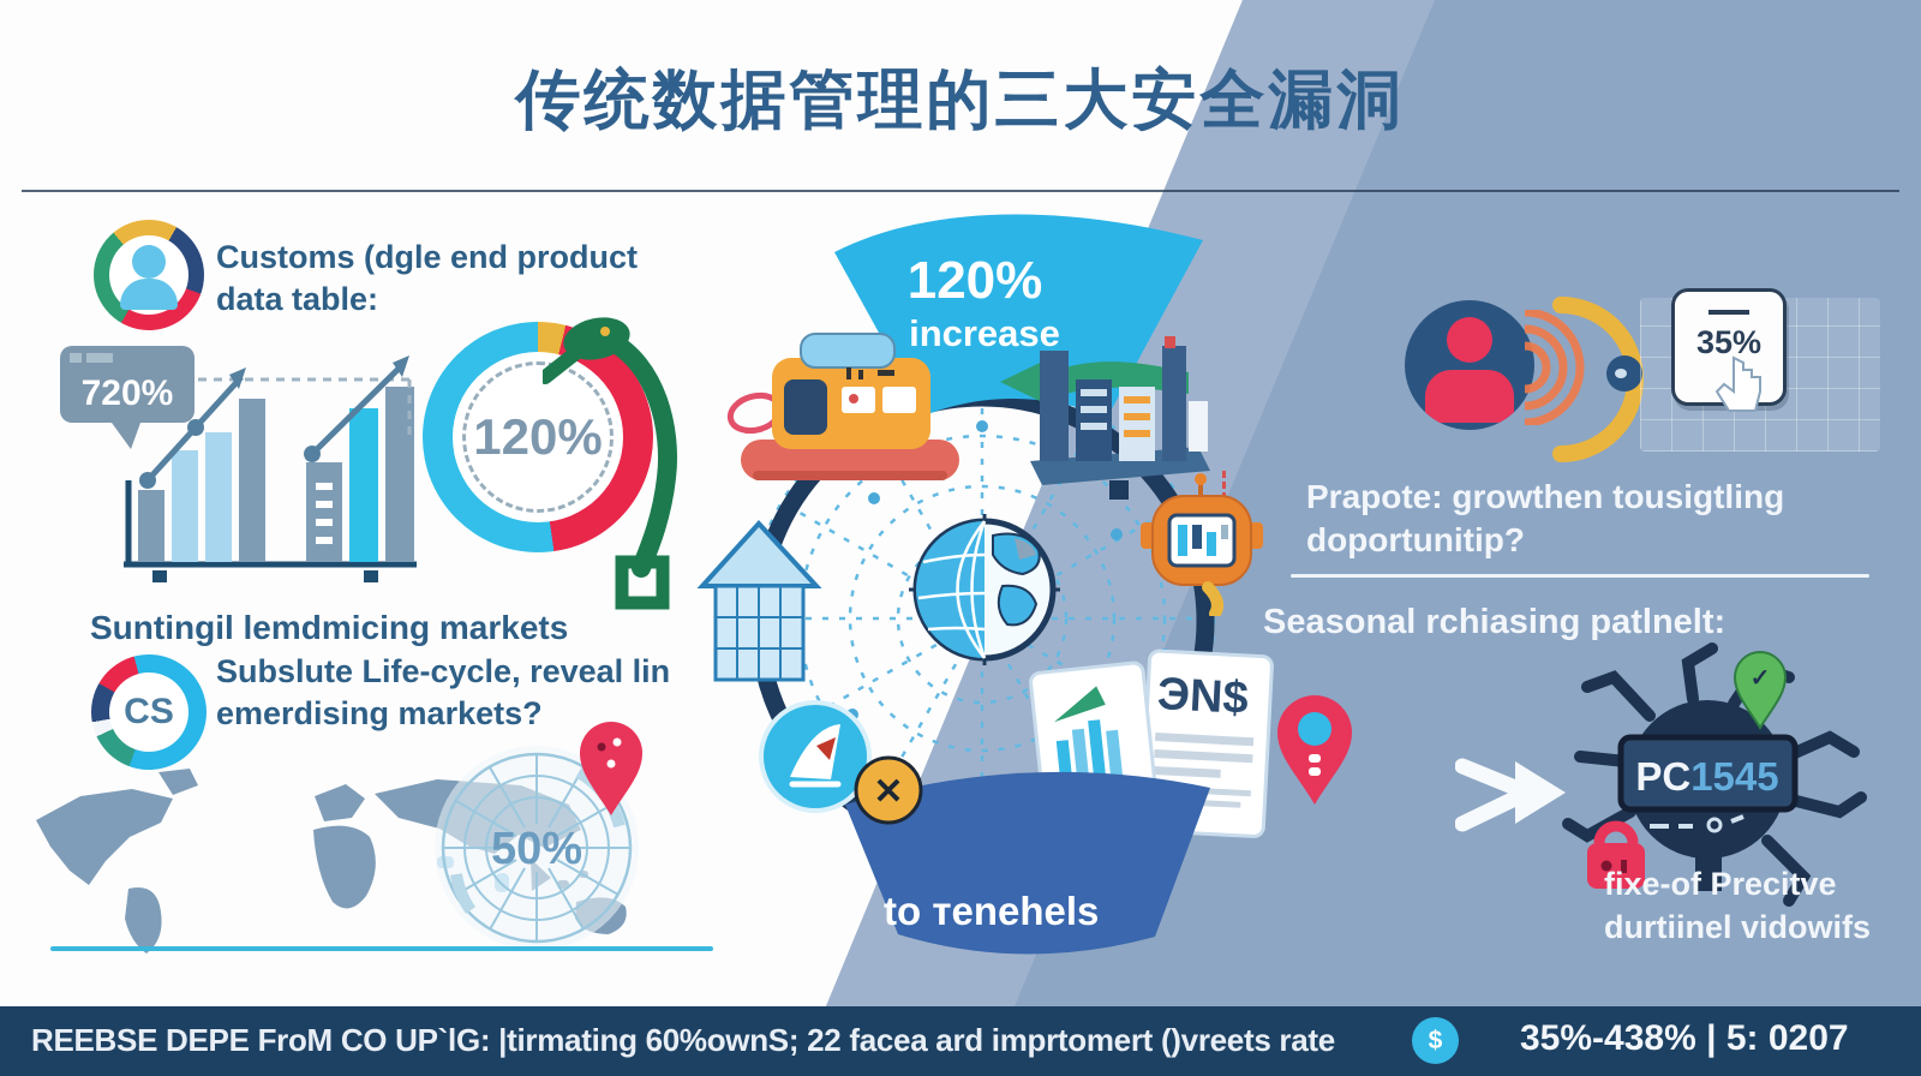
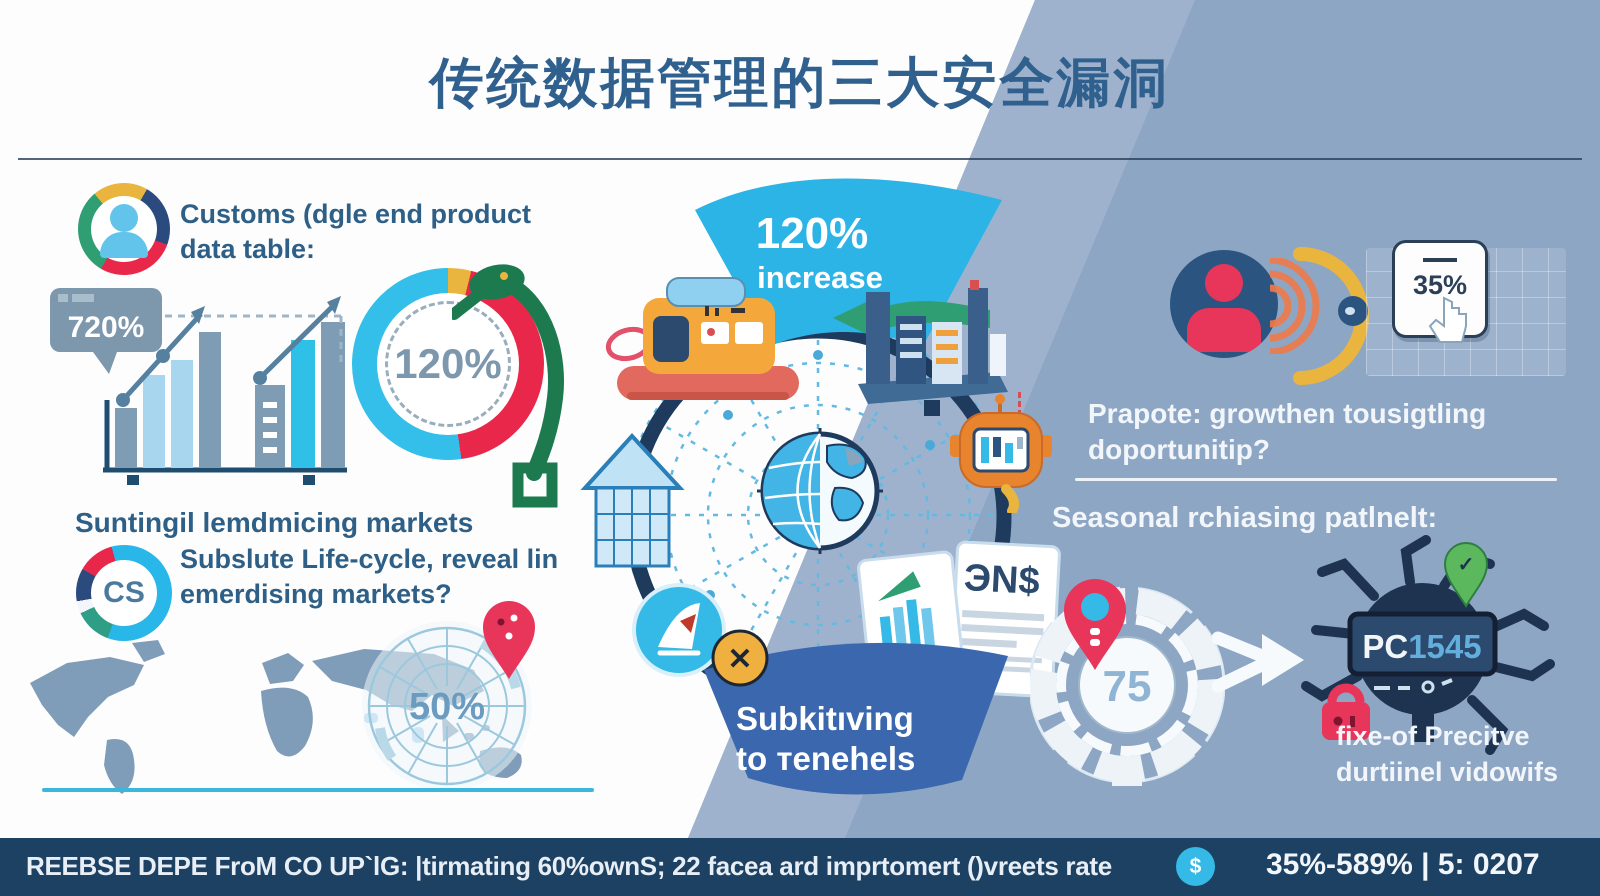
  传统数据管理的三大安全漏洞
  Customs (dgle end product data table:
  720%
  120%
  Suntingil lemdmicing markets
  CS
  Subslute Life-cycle, reveal lin emerdising markets?
  50%
  120%
  increase
  ✕
+ Subkitıving
  to тenehels
  35%
  Prapote: growthen tousigtling doportunitip?
  Seasonal rchiasing patlnelt:
+ 75
  PC1545
  ✓
  fixe-of Precitve
  durtiinel vidowifs
  REEBSE DEPE FroM CO UP`lG: |tirmating 60%ownS; 22 facea ard imprtomert ()vreets rate
  $
- 35%-438% | 5: 0207
+ 35%-589% | 5: 0207
